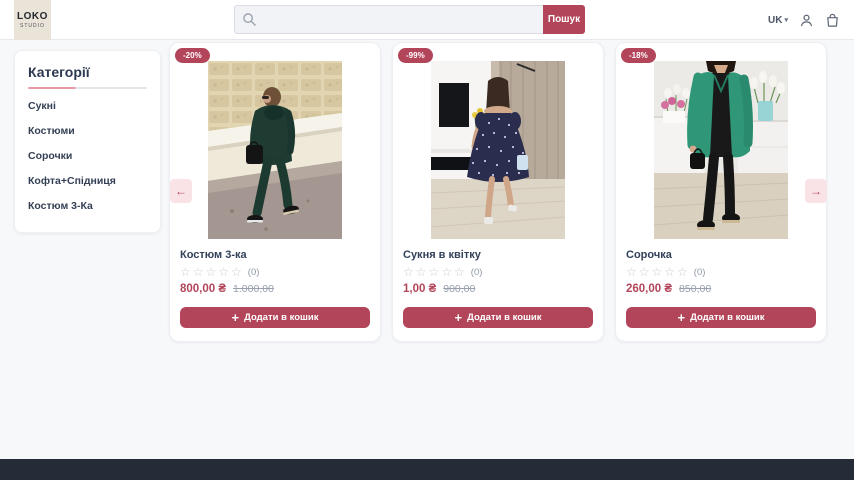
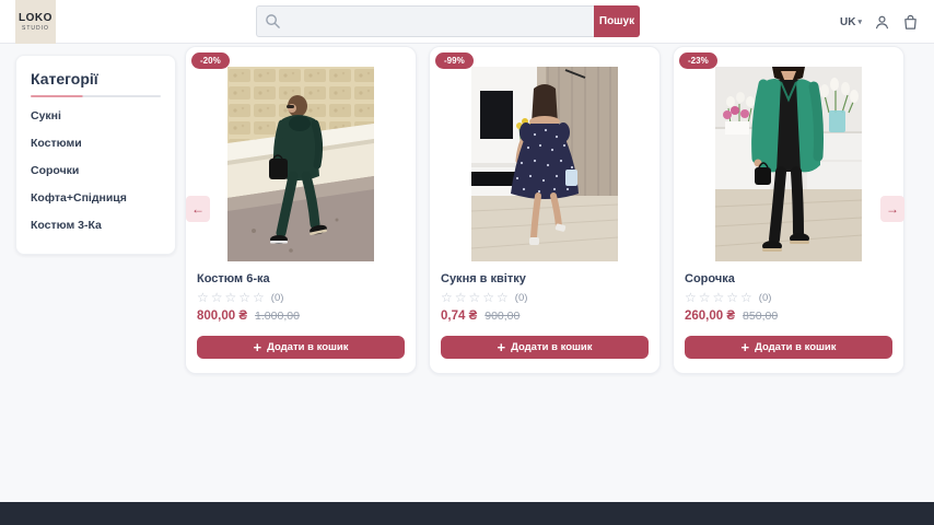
  LOKO
  Пошук
  UK
  Категорії
  Сукні
  Костюми
  Сорочки
  Кофта+Спідниця
  Костюм 3-Ка
  -20%
- Костюм 3-ка
+ Костюм 6-ка
  ☆☆☆☆☆
  (0)
  800,00 ₴
  1.000,00
  +
  Додати в кошик
  -99%
  Сукня в квітку
  ☆☆☆☆☆
  (0)
- 1,00 ₴
+ 0,74 ₴
  900,00
  +
  Додати в кошик
- -18%
+ -23%
  Сорочка
  ☆☆☆☆☆
  (0)
  260,00 ₴
  850,00
  +
  Додати в кошик
  ←
  →
